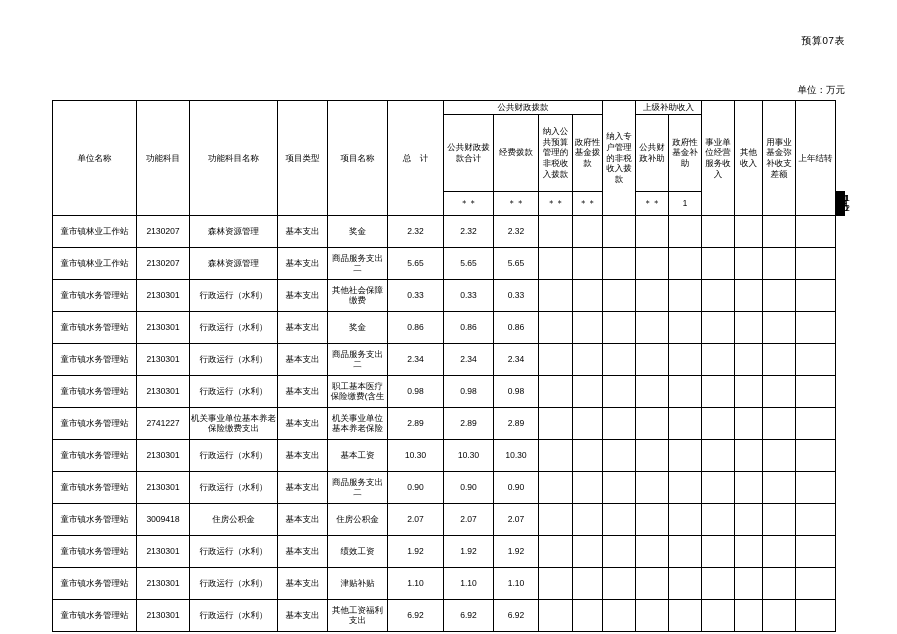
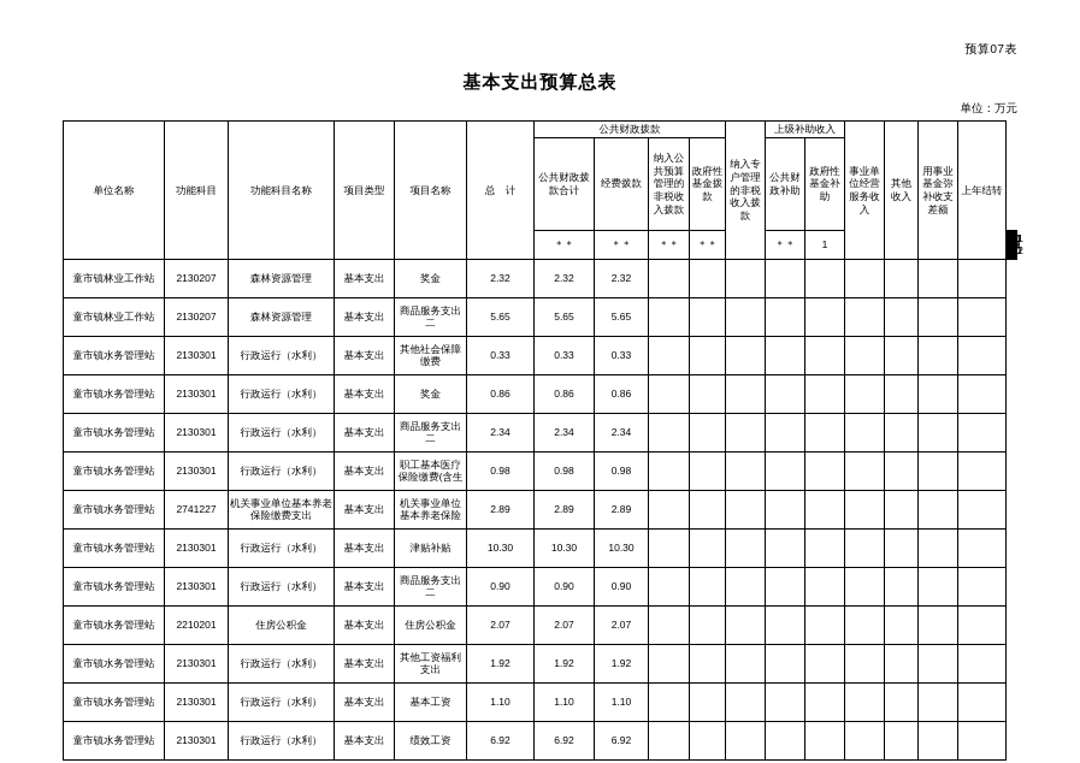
  预算07表
+ 基本支出预算总表
  单位：万元
  单位名称	功能科目	功能科目名称	项目类型	项目名称	总 计	公共财政拨款	纳入专户管理的非税收入拨款	上级补助收入	事业单位经营服务收入	其他收入	用事业基金弥补收支差额	上年结转
  公共财政拨款合计	经费拨款	纳入公共预算管理的非税收入拨款	政府性基金拨款	公共财政补助	政府性基金补助
  童市镇林业工作站	2130207	森林资源管理	基本支出	奖金	2.32	2.32	2.32
  童市镇林业工作站	2130207	森林资源管理	基本支出	商品服务支出二	5.65	5.65	5.65
  童市镇水务管理站	2130301	行政运行（水利）	基本支出	其他社会保障缴费	0.33	0.33	0.33
  童市镇水务管理站	2130301	行政运行（水利）	基本支出	奖金	0.86	0.86	0.86
  童市镇水务管理站	2130301	行政运行（水利）	基本支出	商品服务支出二	2.34	2.34	2.34
  童市镇水务管理站	2130301	行政运行（水利）	基本支出	职工基本医疗保险缴费(含生	0.98	0.98	0.98
  童市镇水务管理站	2741227	机关事业单位基本养老保险缴费支出	基本支出	机关事业单位基本养老保险	2.89	2.89	2.89
- 童市镇水务管理站	2130301	行政运行（水利）	基本支出	基本工资	10.30	10.30	10.30
+ 童市镇水务管理站	2130301	行政运行（水利）	基本支出	津贴补贴	10.30	10.30	10.30
  童市镇水务管理站	2130301	行政运行（水利）	基本支出	商品服务支出二	0.90	0.90	0.90
- 童市镇水务管理站	3009418	住房公积金	基本支出	住房公积金	2.07	2.07	2.07
+ 童市镇水务管理站	2210201	住房公积金	基本支出	住房公积金	2.07	2.07	2.07
- 童市镇水务管理站	2130301	行政运行（水利）	基本支出	绩效工资	1.92	1.92	1.92
+ 童市镇水务管理站	2130301	行政运行（水利）	基本支出	其他工资福利支出	1.92	1.92	1.92
- 童市镇水务管理站	2130301	行政运行（水利）	基本支出	津贴补贴	1.10	1.10	1.10
+ 童市镇水务管理站	2130301	行政运行（水利）	基本支出	基本工资	1.10	1.10	1.10
- 童市镇水务管理站	2130301	行政运行（水利）	基本支出	其他工资福利支出	6.92	6.92	6.92
+ 童市镇水务管理站	2130301	行政运行（水利）	基本支出	绩效工资	6.92	6.92	6.92
